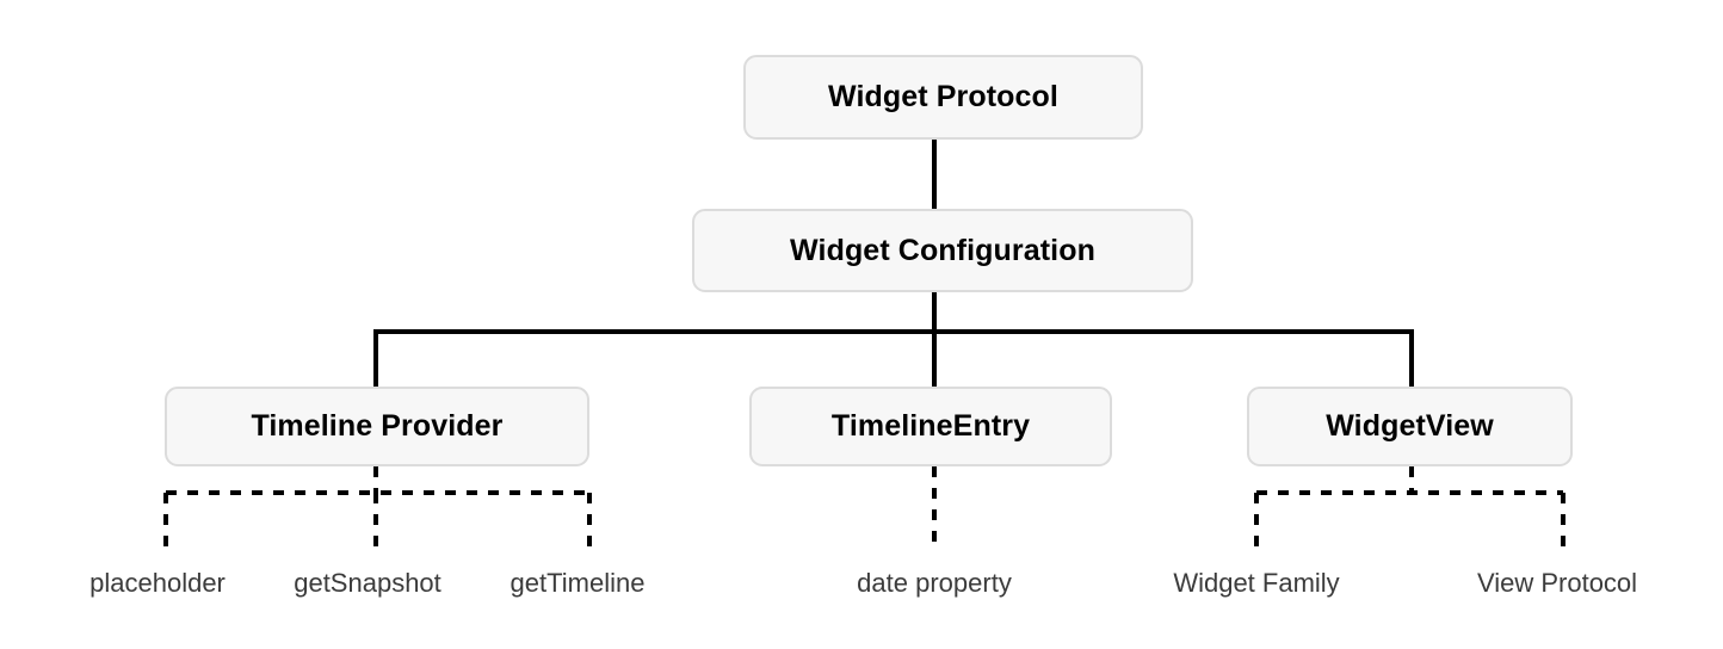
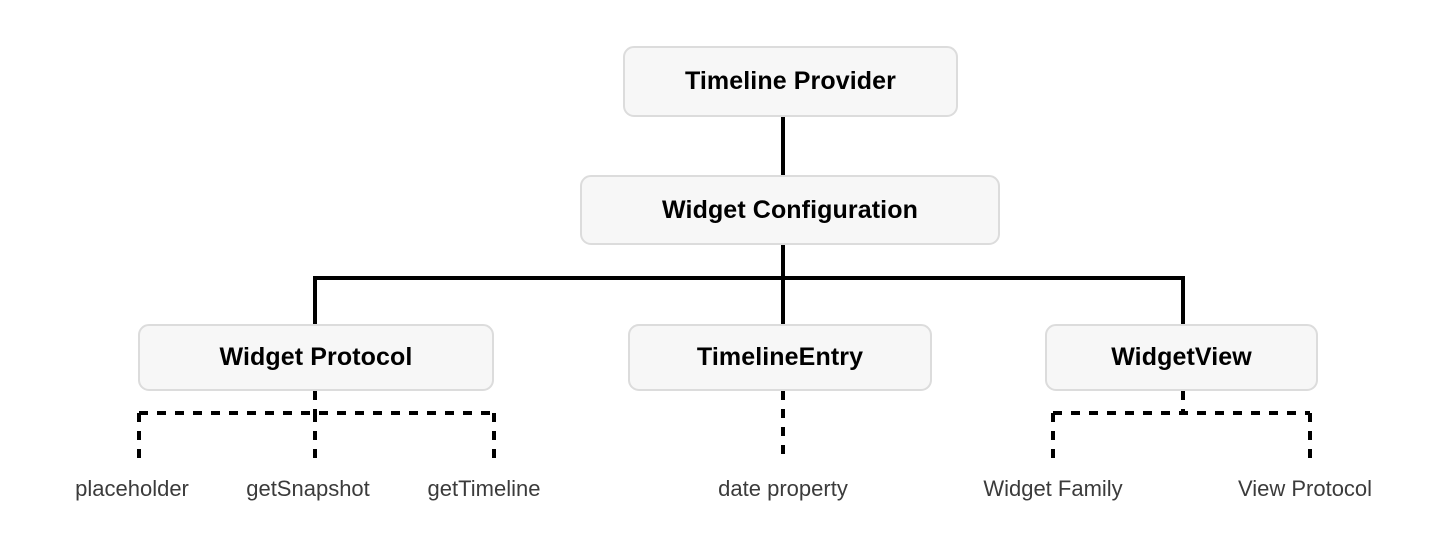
- Widget Protocol
+ Timeline Provider
  Widget Configuration
- Timeline Provider
+ Widget Protocol
  TimelineEntry
  WidgetView
  placeholder
  getSnapshot
  getTimeline
  date property
  Widget Family
  View Protocol
